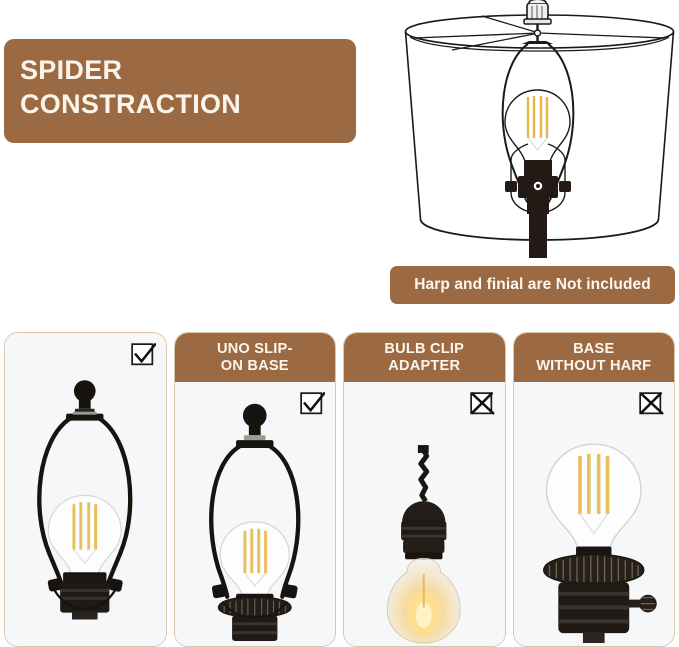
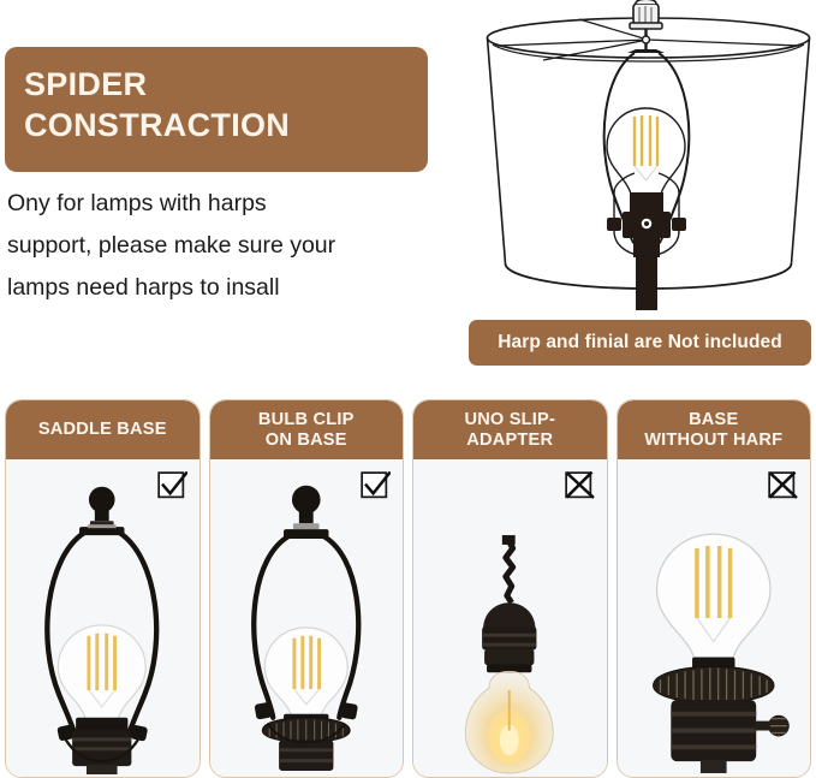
  SPIDER
  CONSTRACTION
+ Ony for lamps with harps
+ support, please make sure your
+ lamps need harps to insall
  Harp and finial are Not included
+ SADDLE BASE
- UNO SLIP-
+ BULB CLIP
  ON BASE
- BULB CLIP
+ UNO SLIP-
  ADAPTER
  BASE
  WITHOUT HARF
